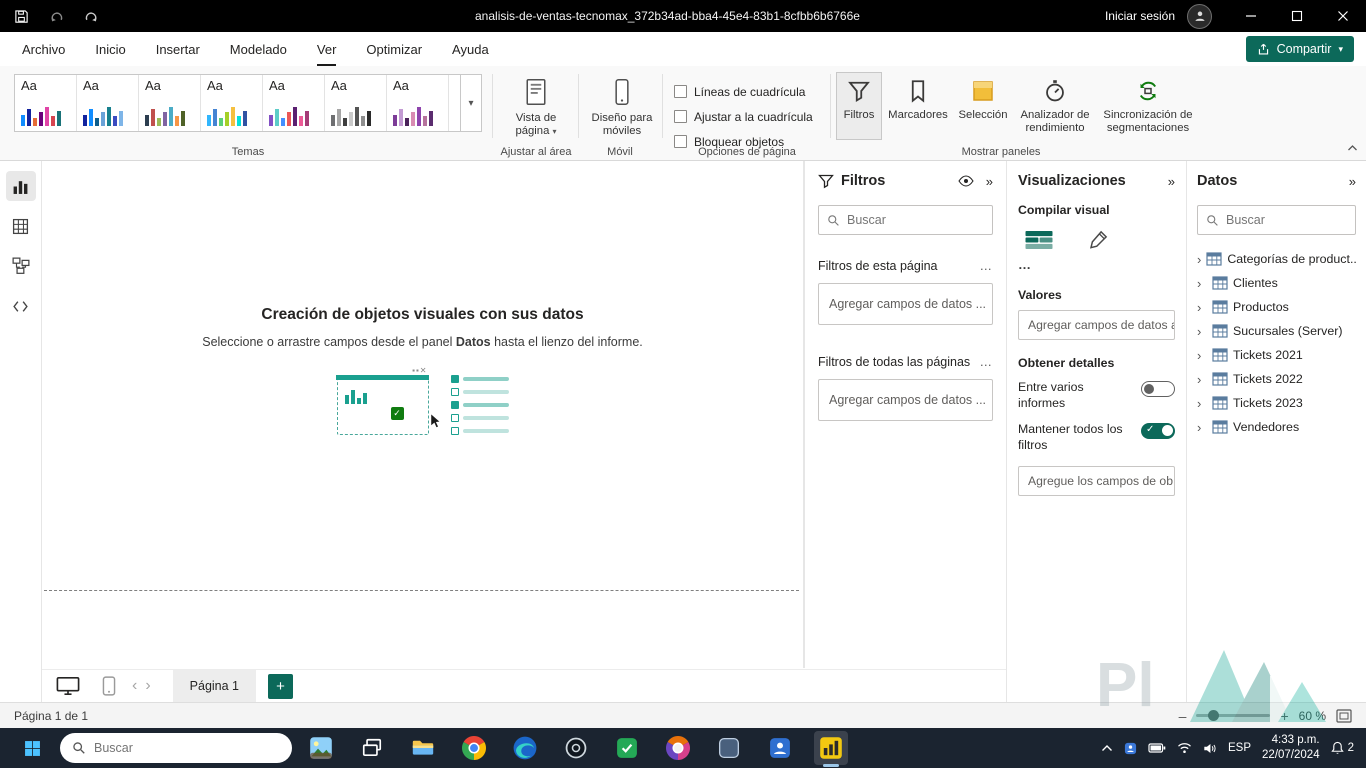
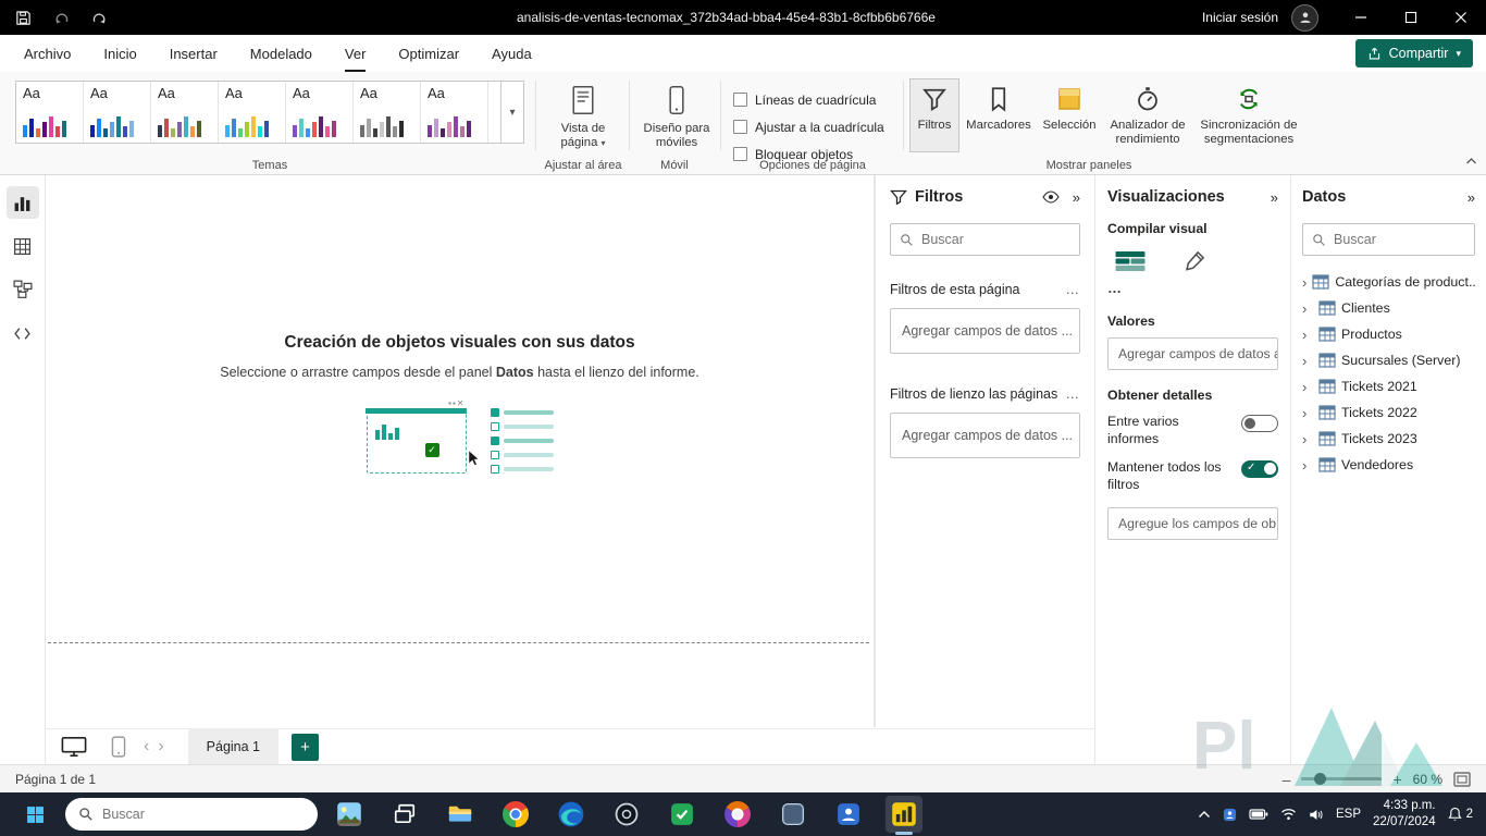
  analisis-de-ventas-tecnomax_372b34ad-bba4-45e4-83b1-8cfbb6b6766e
  Iniciar sesión
  Archivo
  Inicio
  Insertar
  Modelado
  Ver
  Optimizar
  Ayuda
  Compartir
  ▾
  Aa
  Aa
  Aa
  Aa
  Aa
  Aa
  Aa
  ▾
  Temas
  Vista de
  página ▾
  Ajustar al área
  Diseño para
  móviles
  Móvil
  Líneas de cuadrícula
  Ajustar a la cuadrícula
  Bloquear objetos
  Opciones de página
  Filtros
  Marcadores
  Selección
  Analizador de rendimiento
  Sincronización de segmentaciones
  Mostrar paneles
  Creación de objetos visuales con sus datos
  Seleccione o arrastre campos desde el panel Datos hasta el lienzo del informe.
  ▪▪✕
  ✓
  Filtros
  »
  Buscar
  Filtros de esta página
  …
  Agregar campos de datos ...
- Filtros de todas las páginas
+ Filtros de lienzo las páginas
  …
  Agregar campos de datos ...
  Visualizaciones
  »
  Compilar visual
  …
  Valores
  Agregar campos de datos a
  Obtener detalles
  Entre varios informes
  Mantener todos los filtros
  Agregue los campos de ob.
  Datos
  »
  Buscar
  ›
  Categorías de product..
  ›
  Clientes
  ›
  Productos
  ›
  Sucursales (Server)
  ›
  Tickets 2021
  ›
  Tickets 2022
  ›
  Tickets 2023
  ›
  Vendedores
  ‹
  ›
  Página 1
  +
  Página 1 de 1
  –
  +
  60 %
  Buscar
  ESP
  4:33 p.m.
  22/07/2024
  2
  Pl
